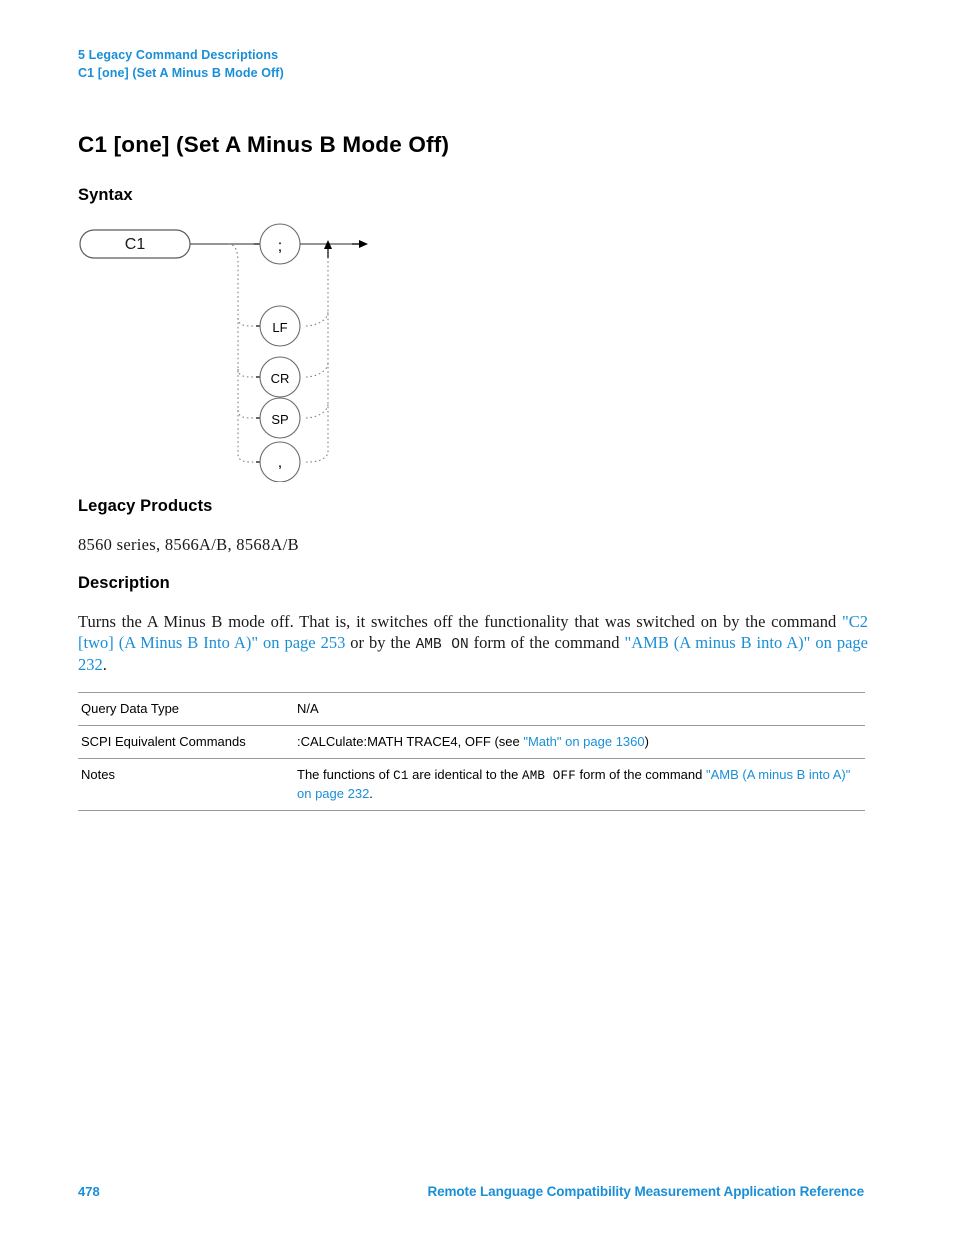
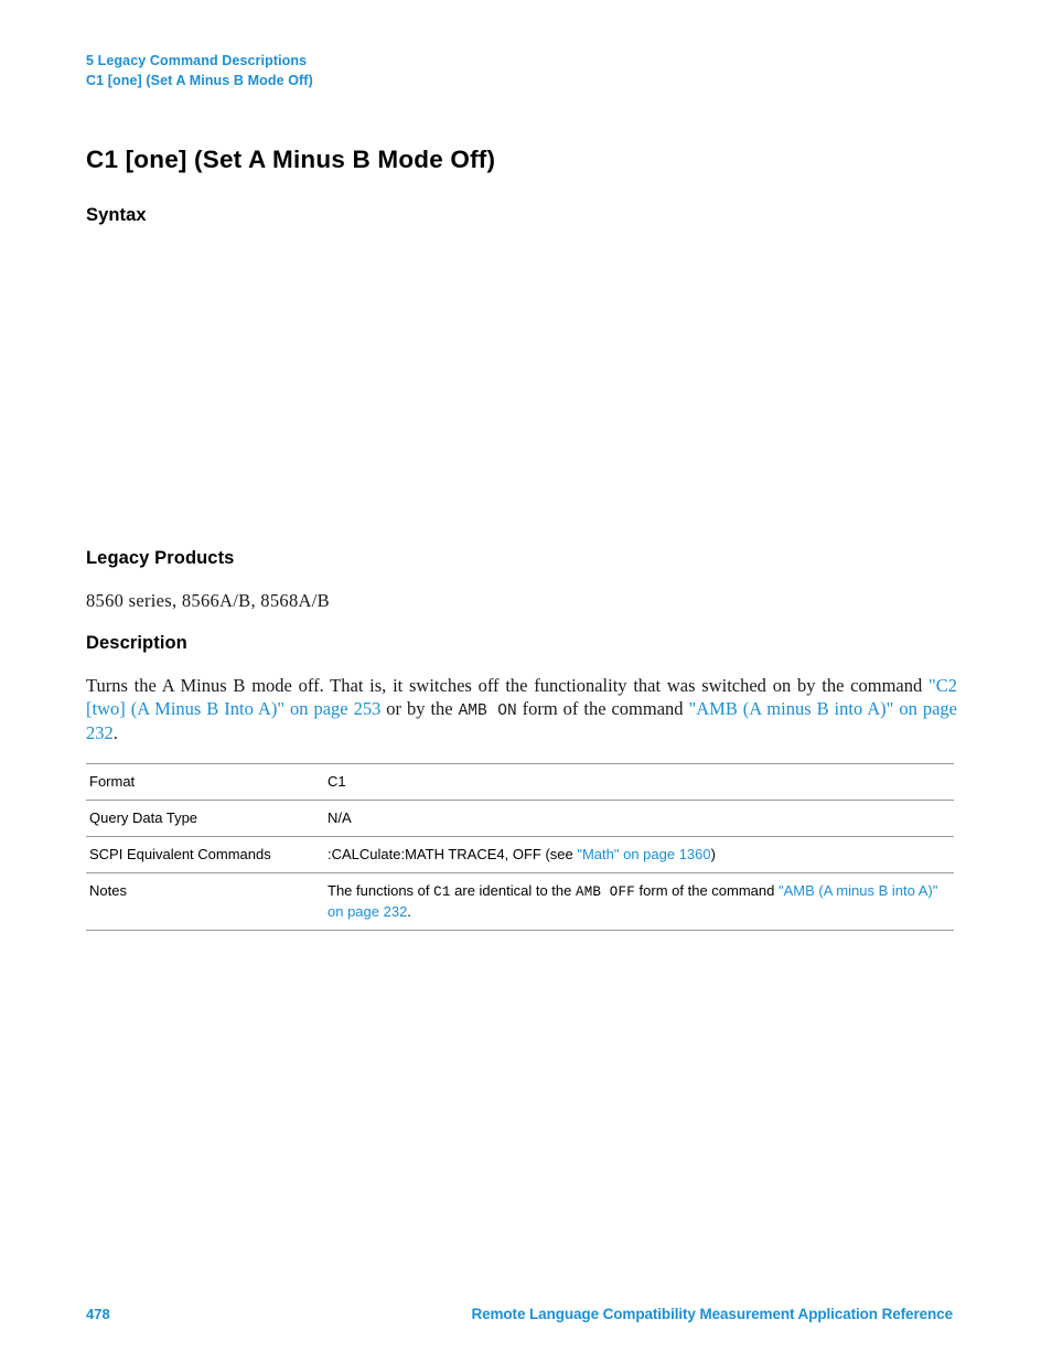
  5 Legacy Command Descriptions
  C1 [one] (Set A Minus B Mode Off)
  C1 [one] (Set A Minus B Mode Off)
  Syntax
- C1
- ;
- LF
- CR
- SP
- ,
  Legacy Products
  8560 series, 8566A/B, 8568A/B
  Description
  Turns the A Minus B mode off. That is, it switches off the functionality that was switched on by the command "C2 [two] (A Minus B Into A)" on page 253 or by the AMB ON form of the command "AMB (A minus B into A)" on page 232.
+ Format	C1
  Query Data Type	N/A
  SCPI Equivalent Commands	:CALCulate:MATH TRACE4, OFF (see "Math" on page 1360)
  Notes	The functions of C1 are identical to the AMB OFF form of the command "AMB (A minus B into A)" on page 232.
  478
  Remote Language Compatibility Measurement Application Reference
